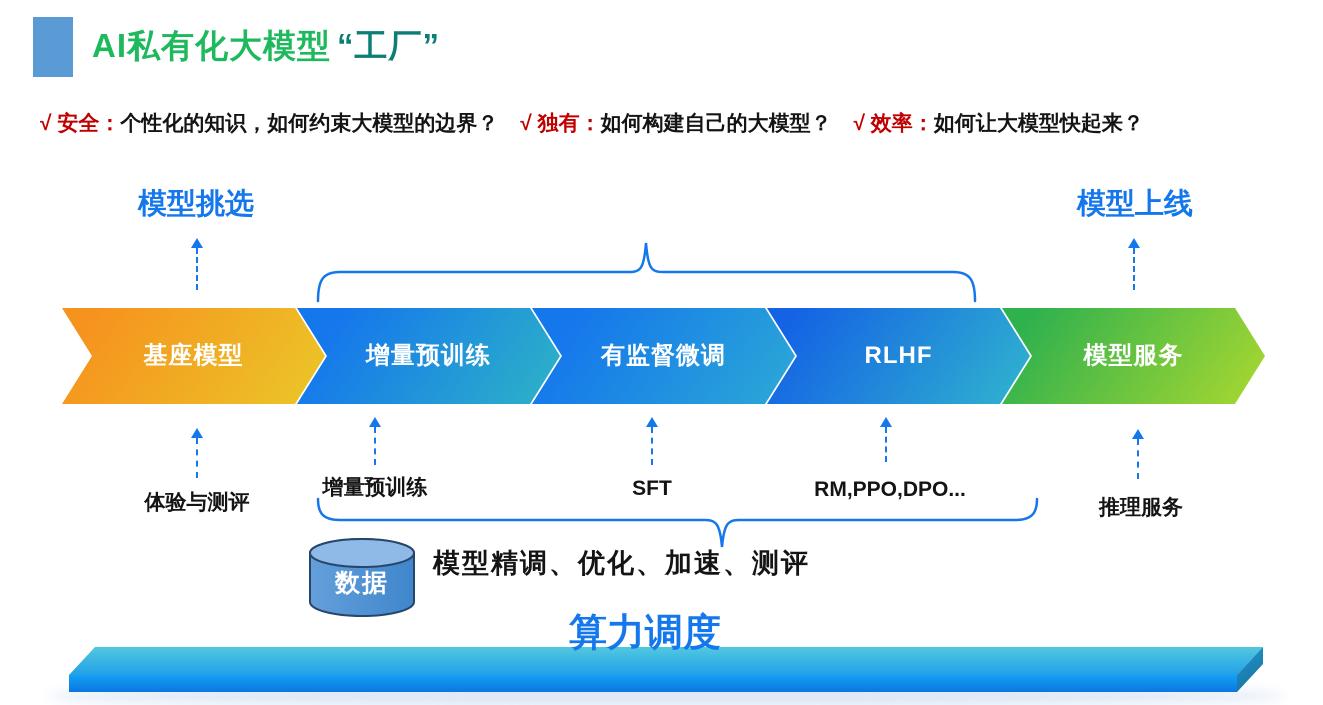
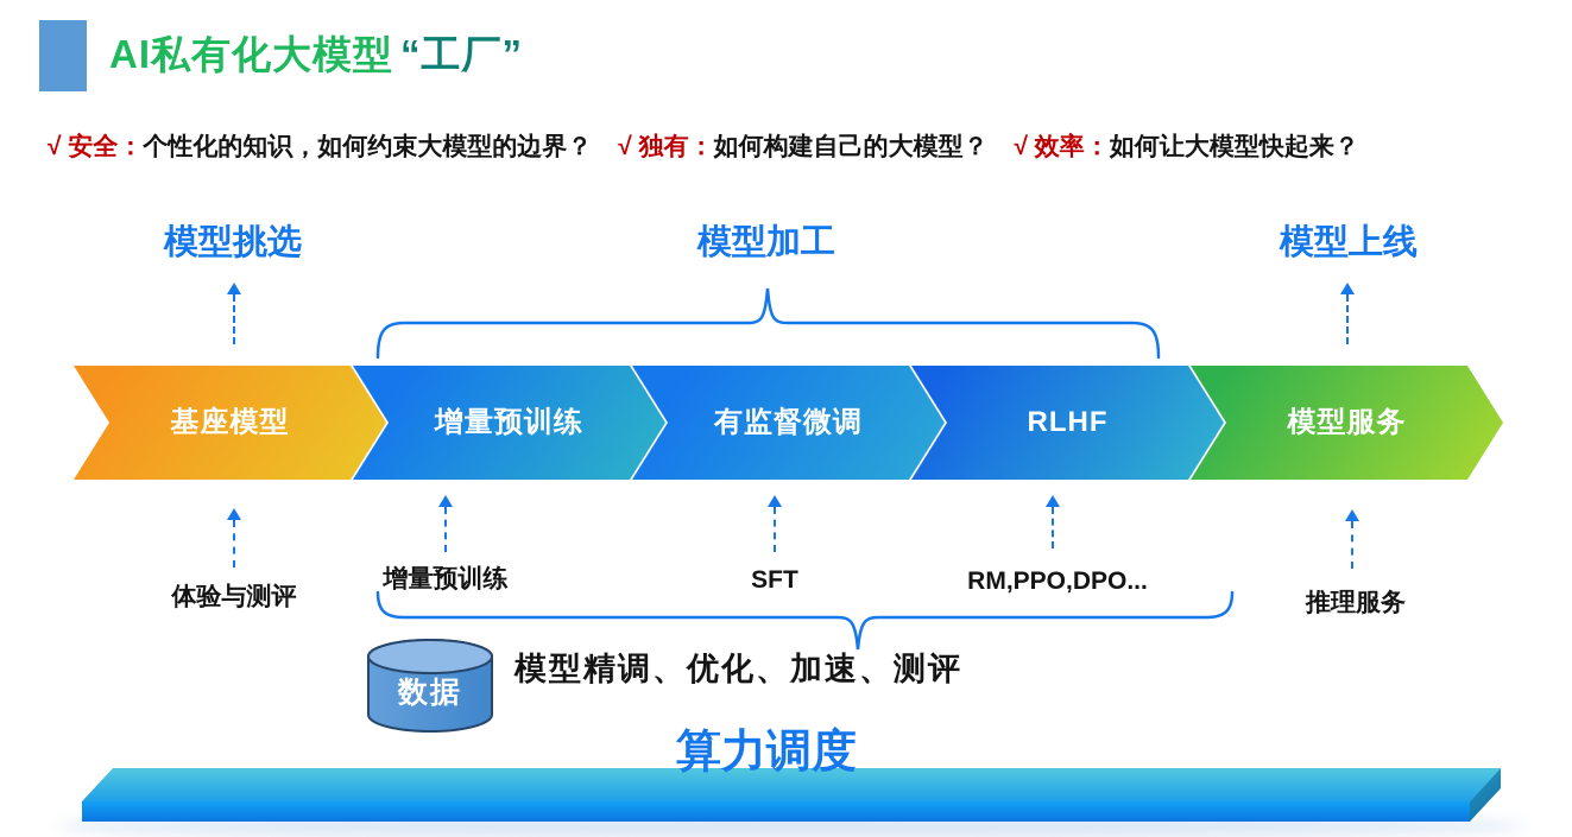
  AI私有化大模型 “工厂”
  √ 安全：个性化的知识，如何约束大模型的边界？ √ 独有：如何构建自己的大模型？ √ 效率：如何让大模型快起来？
  模型挑选
+ 模型加工
  模型上线
  基座模型
  增量预训练
  有监督微调
  RLHF
  模型服务
  体验与测评
  增量预训练
  SFT
  RM,PPO,DPO...
  推理服务
  数据
  模型精调、优化、加速、测评
  算力调度
